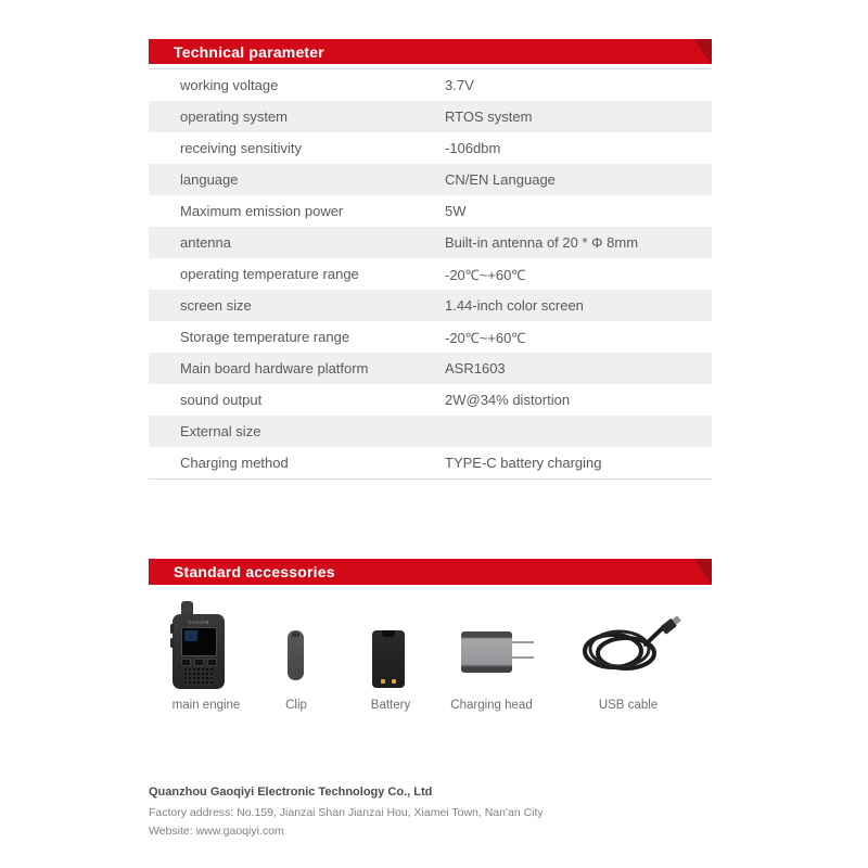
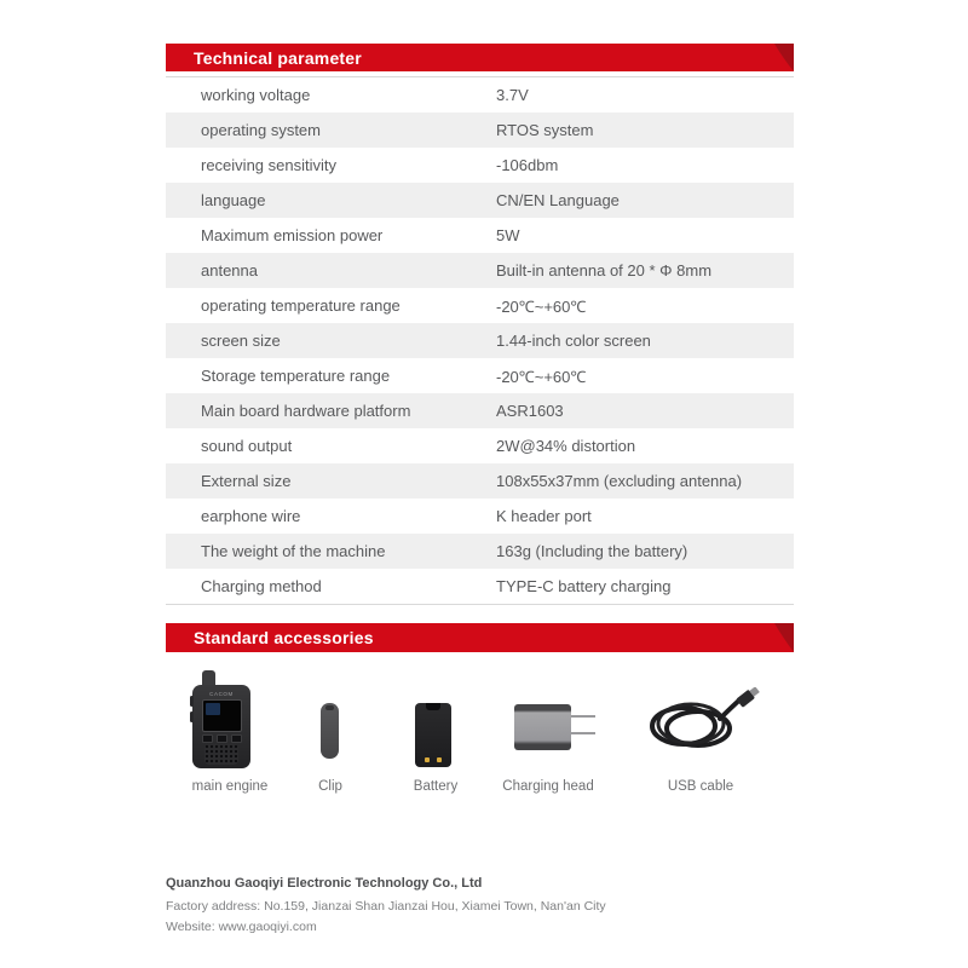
  Technical parameter
  working voltage
  3.7V
  operating system
  RTOS system
  receiving sensitivity
  -106dbm
  language
  CN/EN Language
  Maximum emission power
  5W
  antenna
  Built-in antenna of 20 * Φ 8mm
  operating temperature range
  -20℃~+60℃
  screen size
  1.44-inch color screen
  Storage temperature range
  -20℃~+60℃
  Main board hardware platform
  ASR1603
  sound output
  2W@34% distortion
  External size
+ 108x55x37mm (excluding antenna)
+ earphone wire
+ K header port
+ The weight of the machine
+ 163g (Including the battery)
  Charging method
  TYPE-C battery charging
  Standard accessories
  main engine
  Clip
  Battery
  Charging head
  USB cable
  Quanzhou Gaoqiyi Electronic Technology Co., Ltd
  Factory address: No.159, Jianzai Shan Jianzai Hou, Xiamei Town, Nan'an City
  Website: www.gaoqiyi.com
